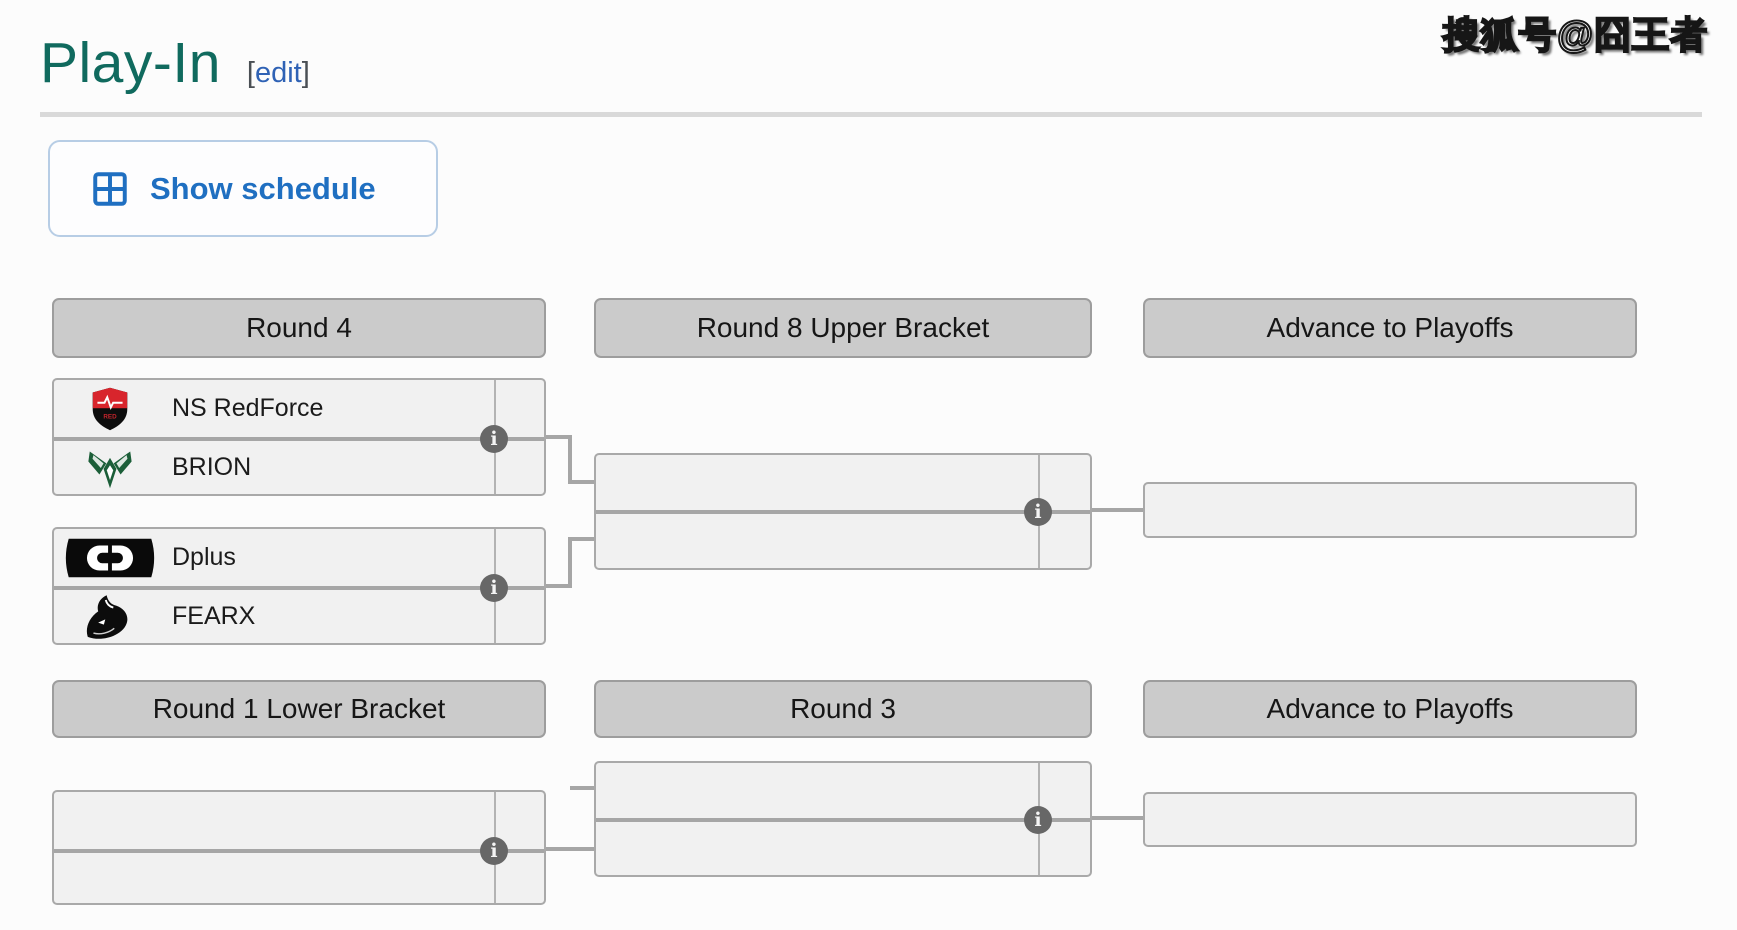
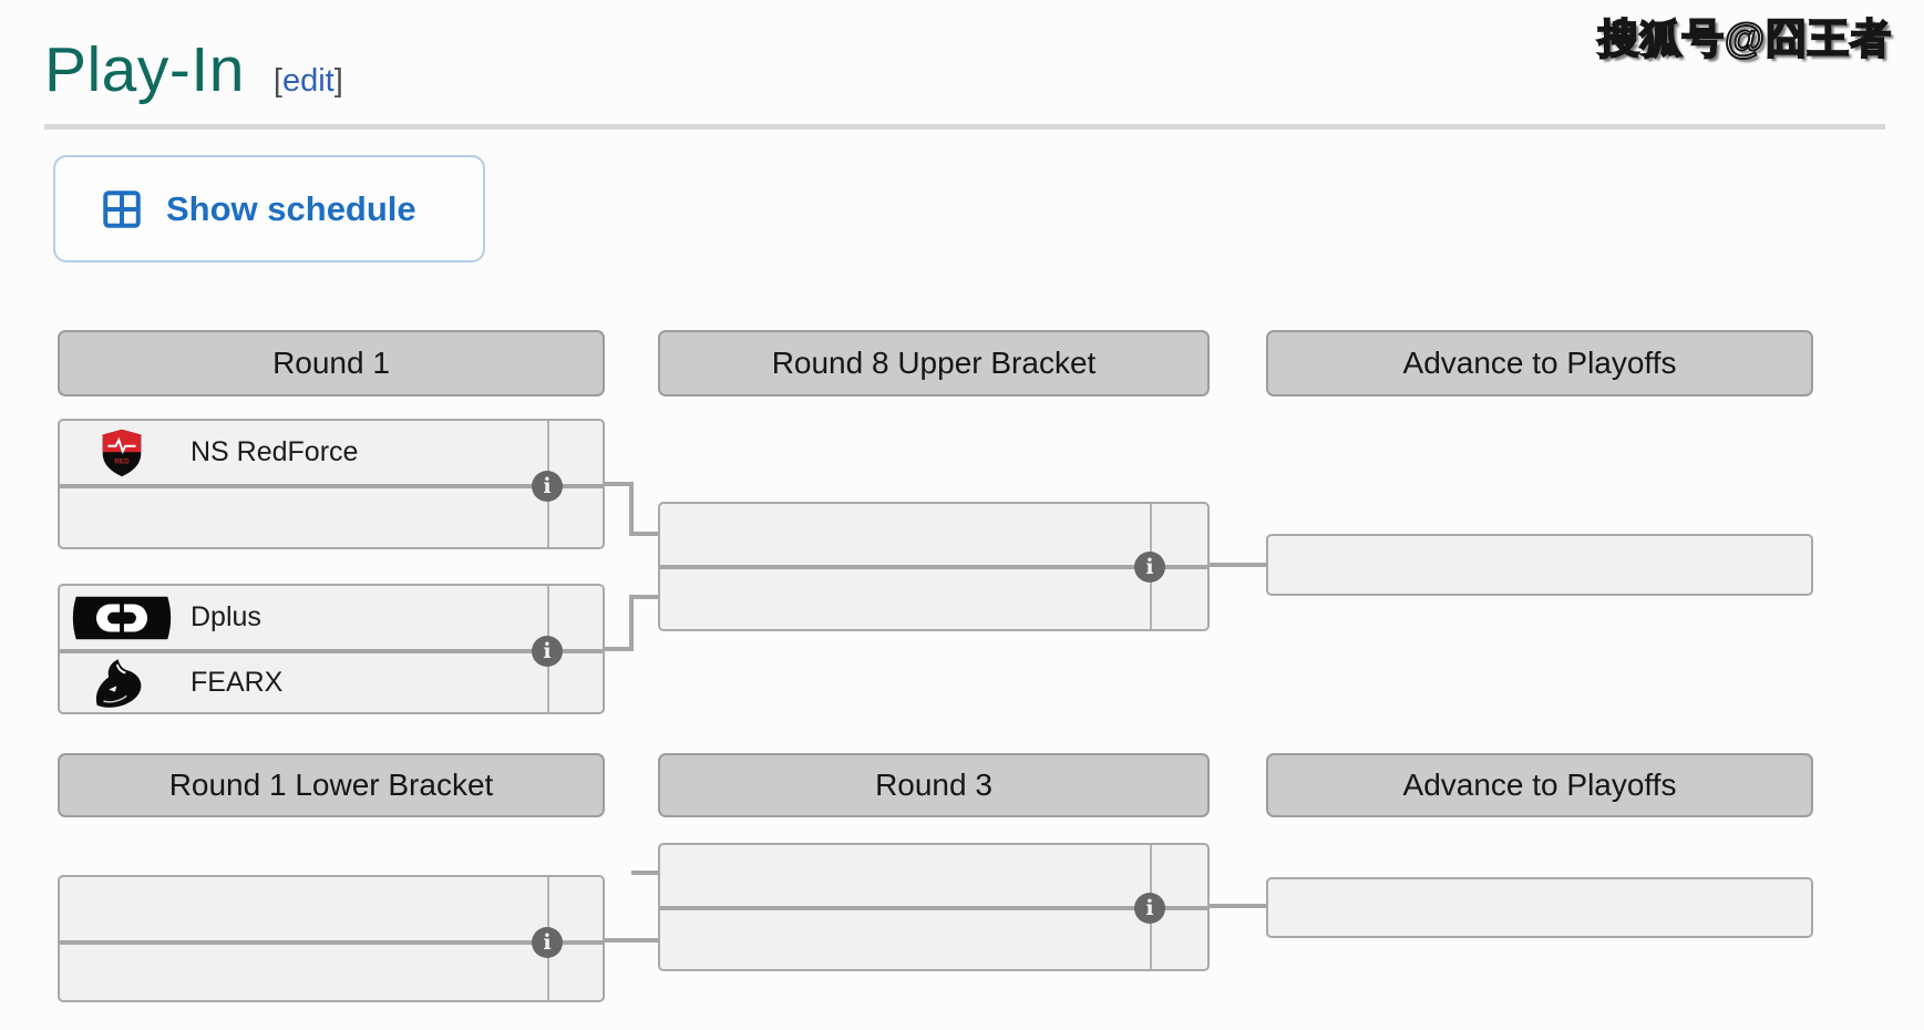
  Play-In
  [edit]
  搜狐号@囧王者
  Show schedule
- Round 4
+ Round 1
  Round 8 Upper Bracket
  Advance to Playoffs
  NS RedForce
- BRION
  i
  Dplus
  FEARX
  i
  i
  Round 1 Lower Bracket
  Round 3
  Advance to Playoffs
  i
  i
